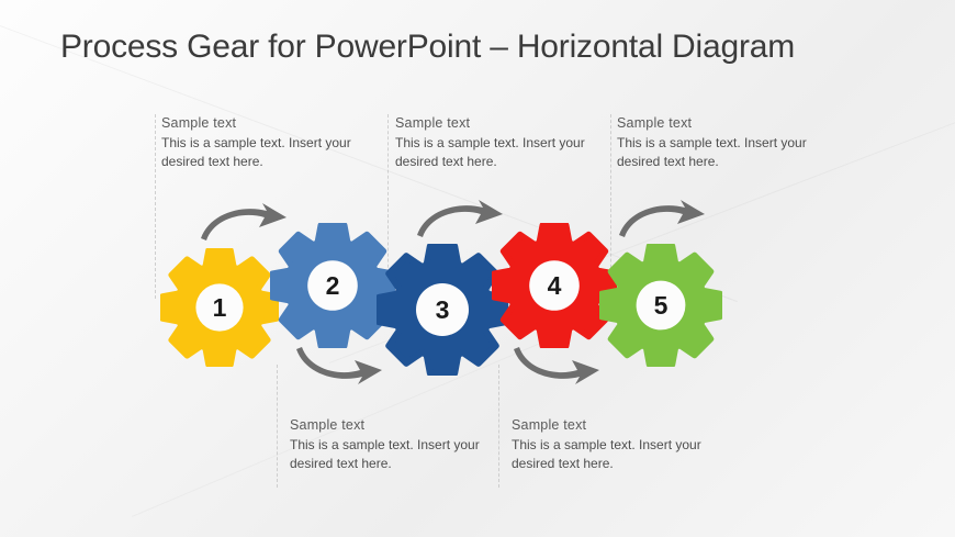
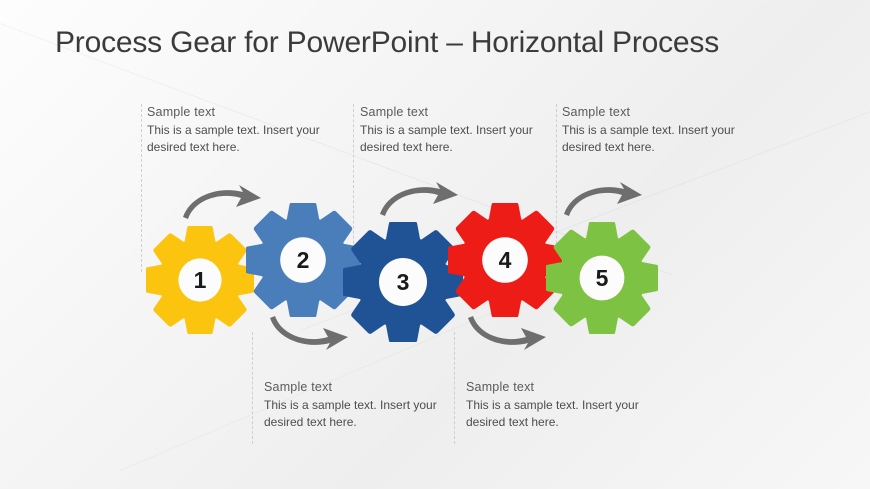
- Process Gear for PowerPoint – Horizontal Diagram
+ Process Gear for PowerPoint – Horizontal Process
  Sample text
  This is a sample text. Insert your desired text here.
  Sample text
  This is a sample text. Insert your desired text here.
  Sample text
  This is a sample text. Insert your desired text here.
  Sample text
  This is a sample text. Insert your desired text here.
  Sample text
  This is a sample text. Insert your desired text here.
  1
  2
  3
  4
  5
